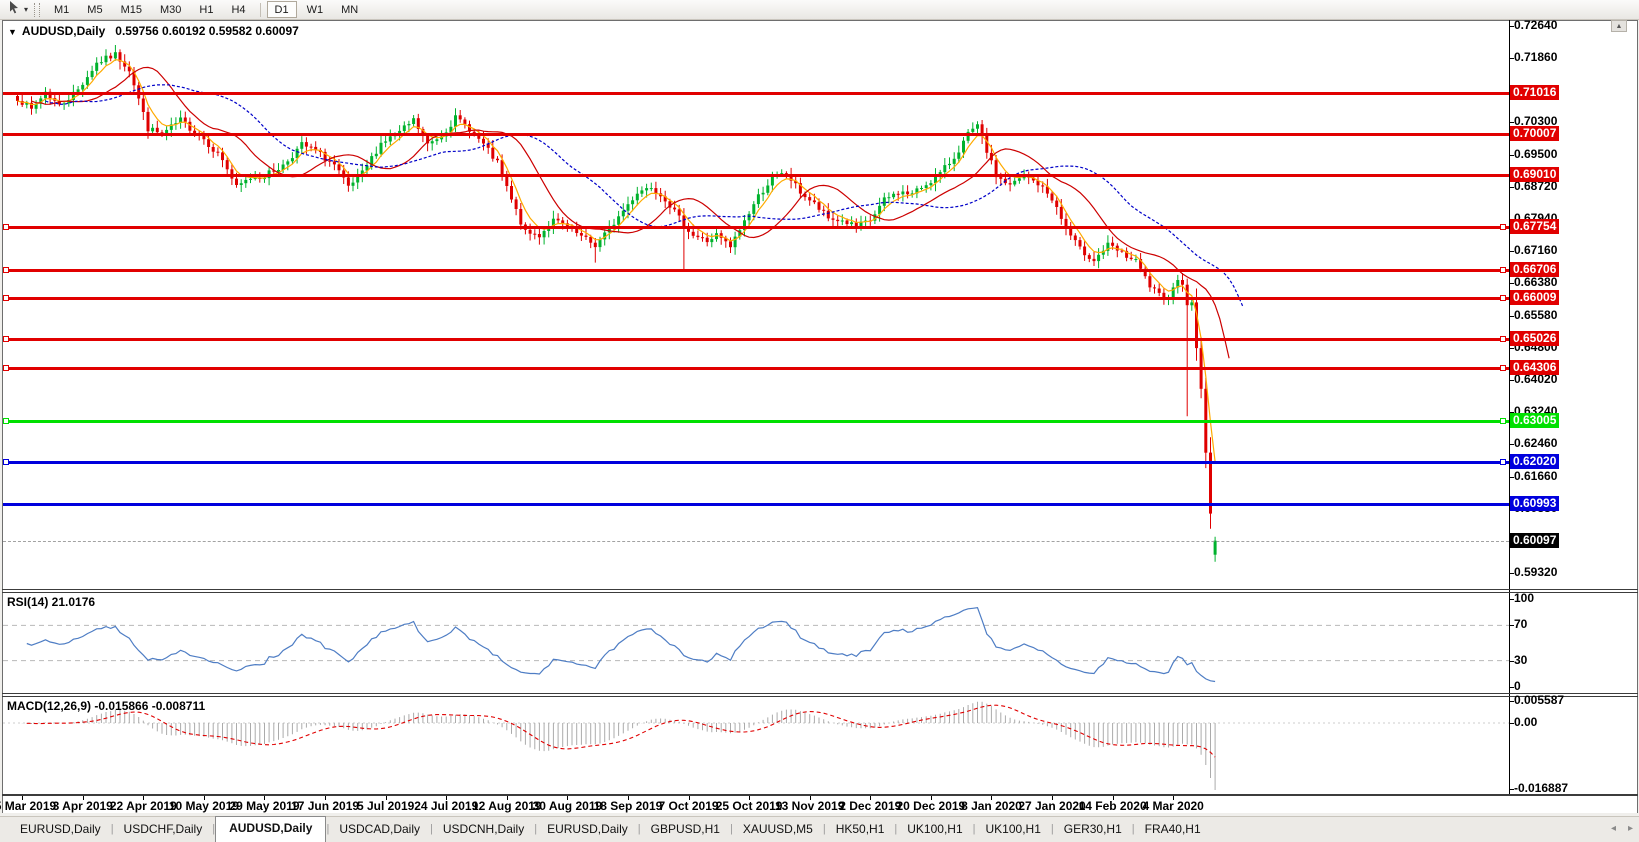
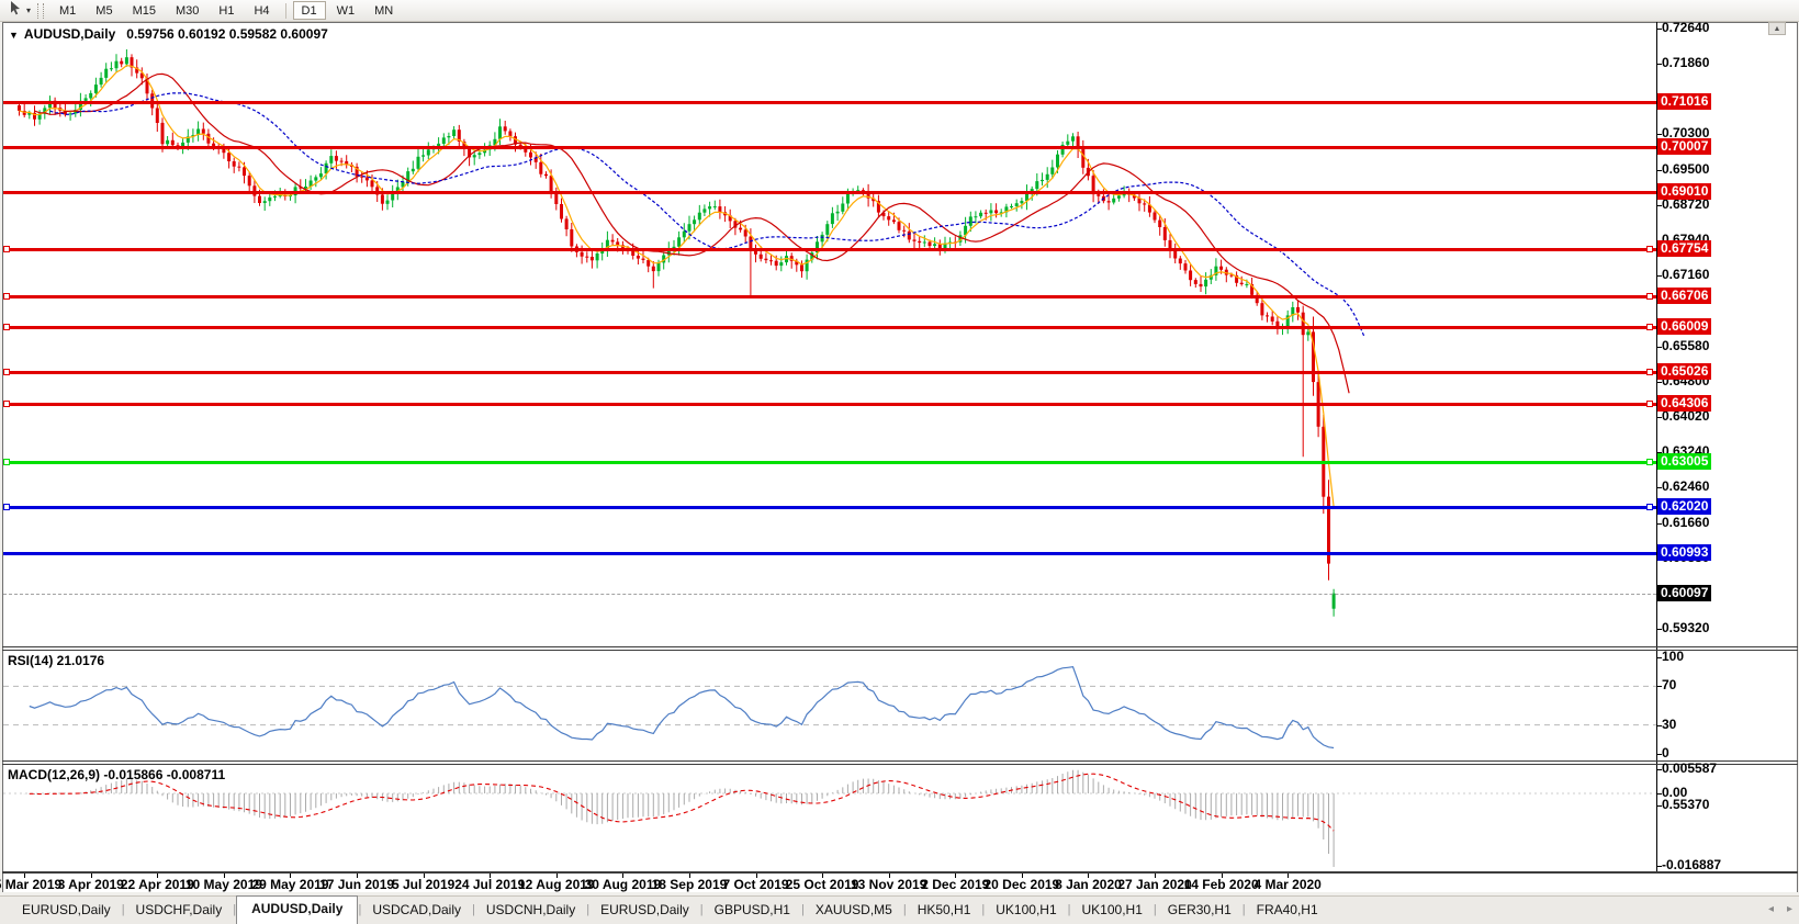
  ▾
  M1
  M5
  M15
  M30
  H1
  H4
  D1
  W1
  MN
  ▼ AUDUSD,Daily 0.59756 0.60192 0.59582 0.60097
  RSI(14) 21.0176
  MACD(12,26,9) -0.015866 -0.008711
  EURUSD,Daily
  |
  USDCHF,Daily
  |
  AUDUSD,Daily
  |
  USDCAD,Daily
  |
  USDCNH,Daily
  |
  EURUSD,Daily
  |
  GBPUSD,H1
  |
  XAUUSD,M5
  |
  HK50,H1
  |
  UK100,H1
  |
  UK100,H1
  |
  GER30,H1
  |
  FRA40,H1
  ◂
  ▸
  0.72640
  0.71860
  0.70300
  0.69500
  0.68720
  0.67160
- 0.66380
+ 0.55370
  0.65580
  0.64800
  0.64020
  0.63240
  0.62460
  0.61660
  0.59320
  100
  70
  30
  0
  0.005587
  0.00
  -0.016887
  Mar 2019
  3 Apr 2019
  22 Apr 2019
  10 May 2019
  29 May 2019
  17 Jun 2019
  5 Jul 2019
  24 Jul 2019
  12 Aug 2019
  30 Aug 2019
  18 Sep 2019
  7 Oct 2019
  25 Oct 2019
  13 Nov 2019
  2 Dec 2019
  20 Dec 2019
  8 Jan 2020
  27 Jan 2020
  14 Feb 2020
  4 Mar 2020
  0.71016
  0.70007
  0.69010
  0.67754
  0.66706
  0.66009
  0.65026
  0.64306
  0.63005
  0.62020
  0.60993
  0.60097
